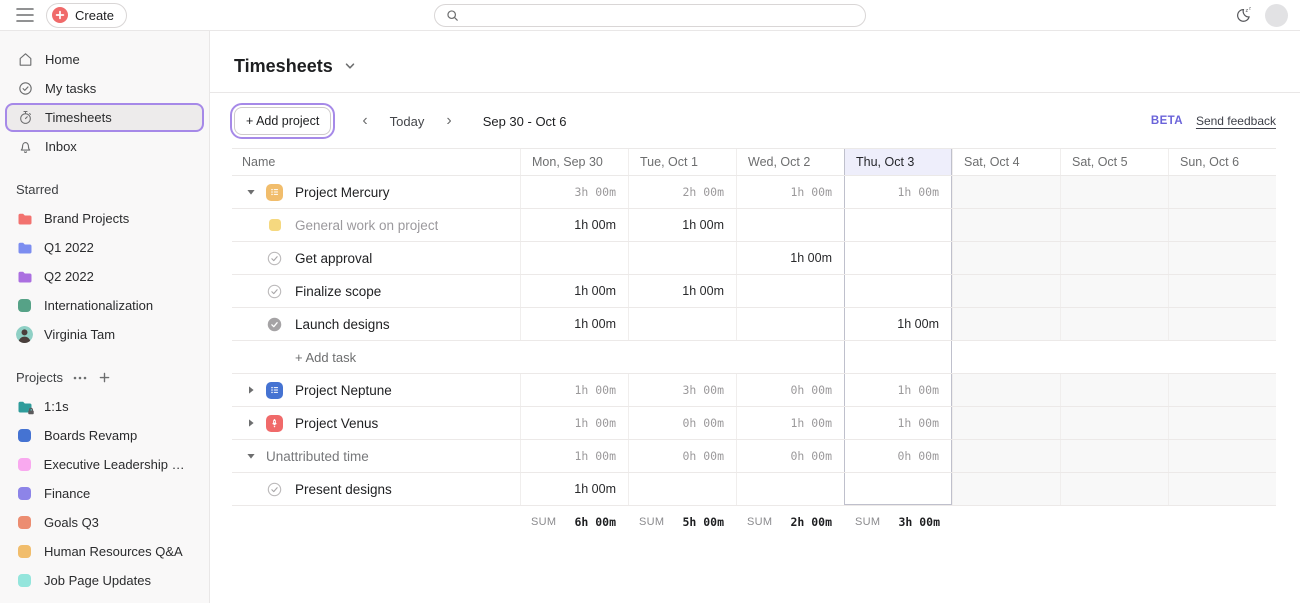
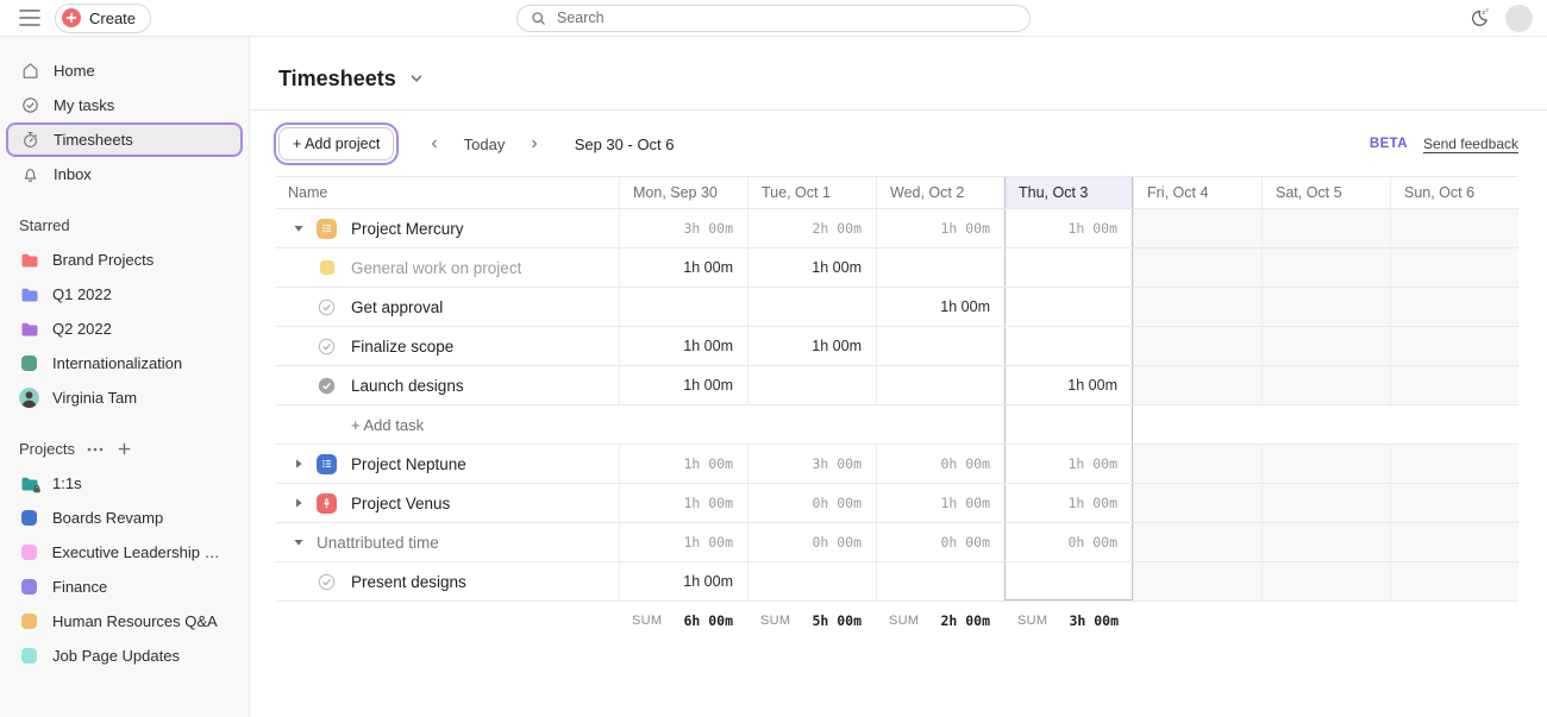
  Create
+ Search
  Home
  My tasks
  Timesheets
  Inbox
  Starred
  Brand Projects
  Q1 2022
  Q2 2022
  Internationalization
  Virginia Tam
  Projects
  1:1s
  Boards Revamp
  Executive Leadership Gr..
  Finance
- Goals Q3
  Human Resources Q&A
  Job Page Updates
  Timesheets
  + Add project
  ‹
  Today
  ›
  Sep 30 - Oct 6
  BETA
  Send feedback
  Name
  Mon, Sep 30
  Tue, Oct 1
  Wed, Oct 2
  Thu, Oct 3
- Sat, Oct 4
+ Fri, Oct 4
  Sat, Oct 5
  Sun, Oct 6
  Project Mercury
  3h 00m
  2h 00m
  1h 00m
  1h 00m
  General work on project
  1h 00m
  1h 00m
  Get approval
  1h 00m
  Finalize scope
  1h 00m
  1h 00m
  Launch designs
  1h 00m
  1h 00m
  + Add task
  Project Neptune
  1h 00m
  3h 00m
  0h 00m
  1h 00m
  Project Venus
  1h 00m
  0h 00m
  1h 00m
  1h 00m
  Unattributed time
  1h 00m
  0h 00m
  0h 00m
  0h 00m
  Present designs
  1h 00m
  SUM
  6h 00m
  SUM
  5h 00m
  SUM
  2h 00m
  SUM
  3h 00m
